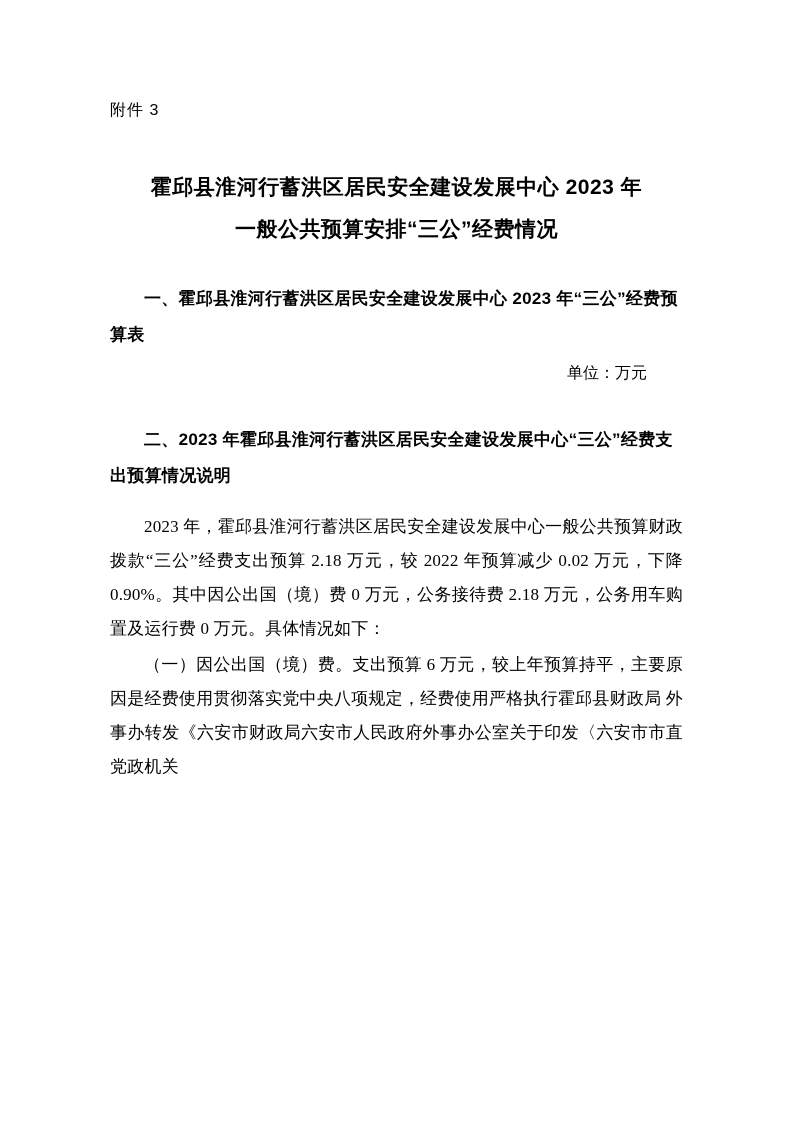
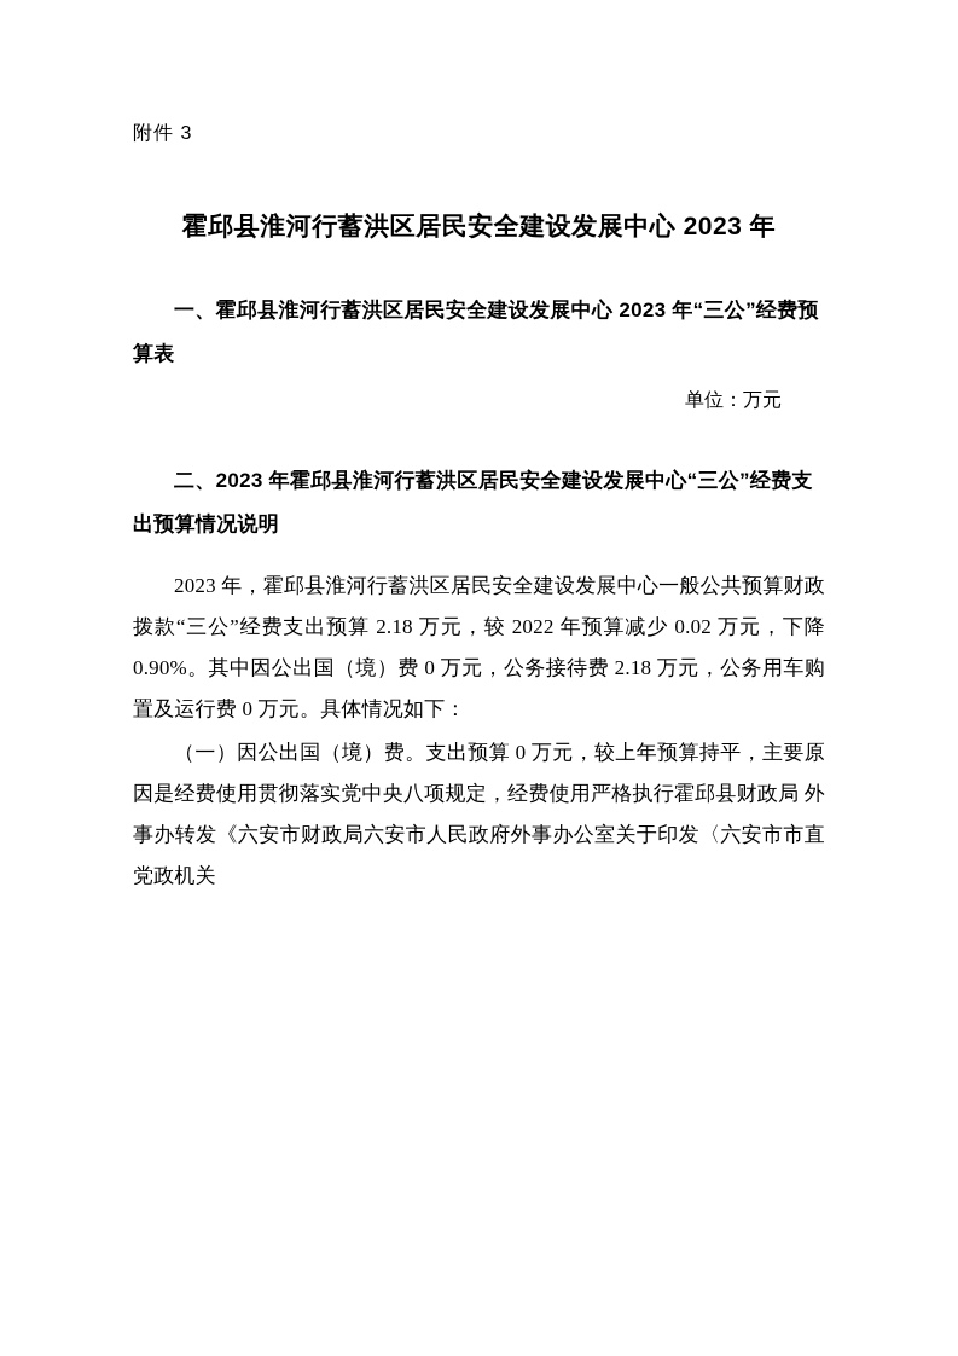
  附件 3
  霍邱县淮河行蓄洪区居民安全建设发展中心 2023 年
- 一般公共预算安排“三公”经费情况
  一、霍邱县淮河行蓄洪区居民安全建设发展中心 2023 年“三公”经费预算表
  单位：万元
  二、2023 年霍邱县淮河行蓄洪区居民安全建设发展中心“三公”经费支出预算情况说明
  2023 年，霍邱县淮河行蓄洪区居民安全建设发展中心一般公共预算财政拨款“三公”经费支出预算 2.18 万元，较 2022 年预算减少 0.02 万元，下降 0.90%。其中因公出国（境）费 0 万元，公务接待费 2.18 万元，公务用车购置及运行费 0 万元。具体情况如下：
- （一）因公出国（境）费。支出预算 6 万元，较上年预算持平，主要原因是经费使用贯彻落实党中央八项规定，经费使用严格执行霍邱县财政局 外事办转发《六安市财政局六安市人民政府外事办公室关于印发〈六安市市直党政机关
+ （一）因公出国（境）费。支出预算 0 万元，较上年预算持平，主要原因是经费使用贯彻落实党中央八项规定，经费使用严格执行霍邱县财政局 外事办转发《六安市财政局六安市人民政府外事办公室关于印发〈六安市市直党政机关
